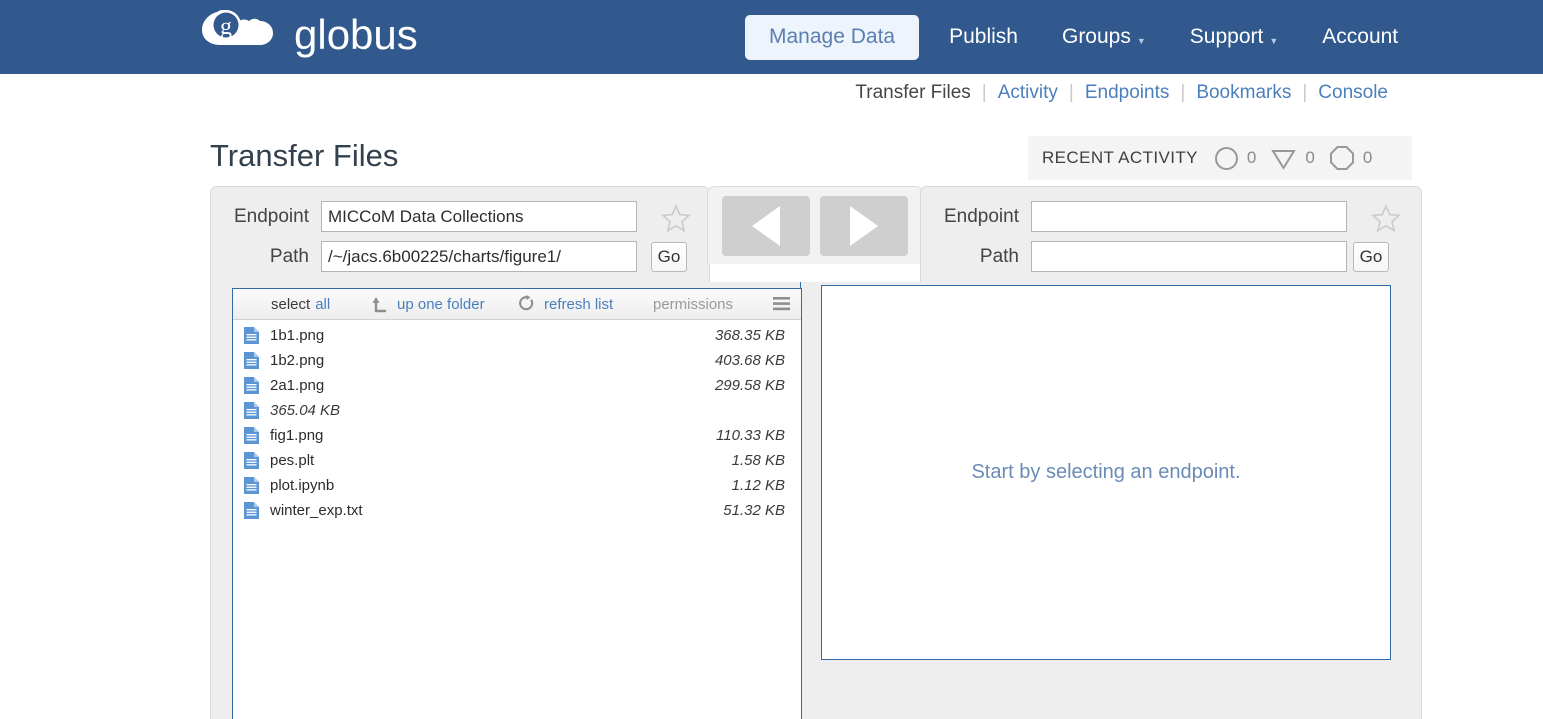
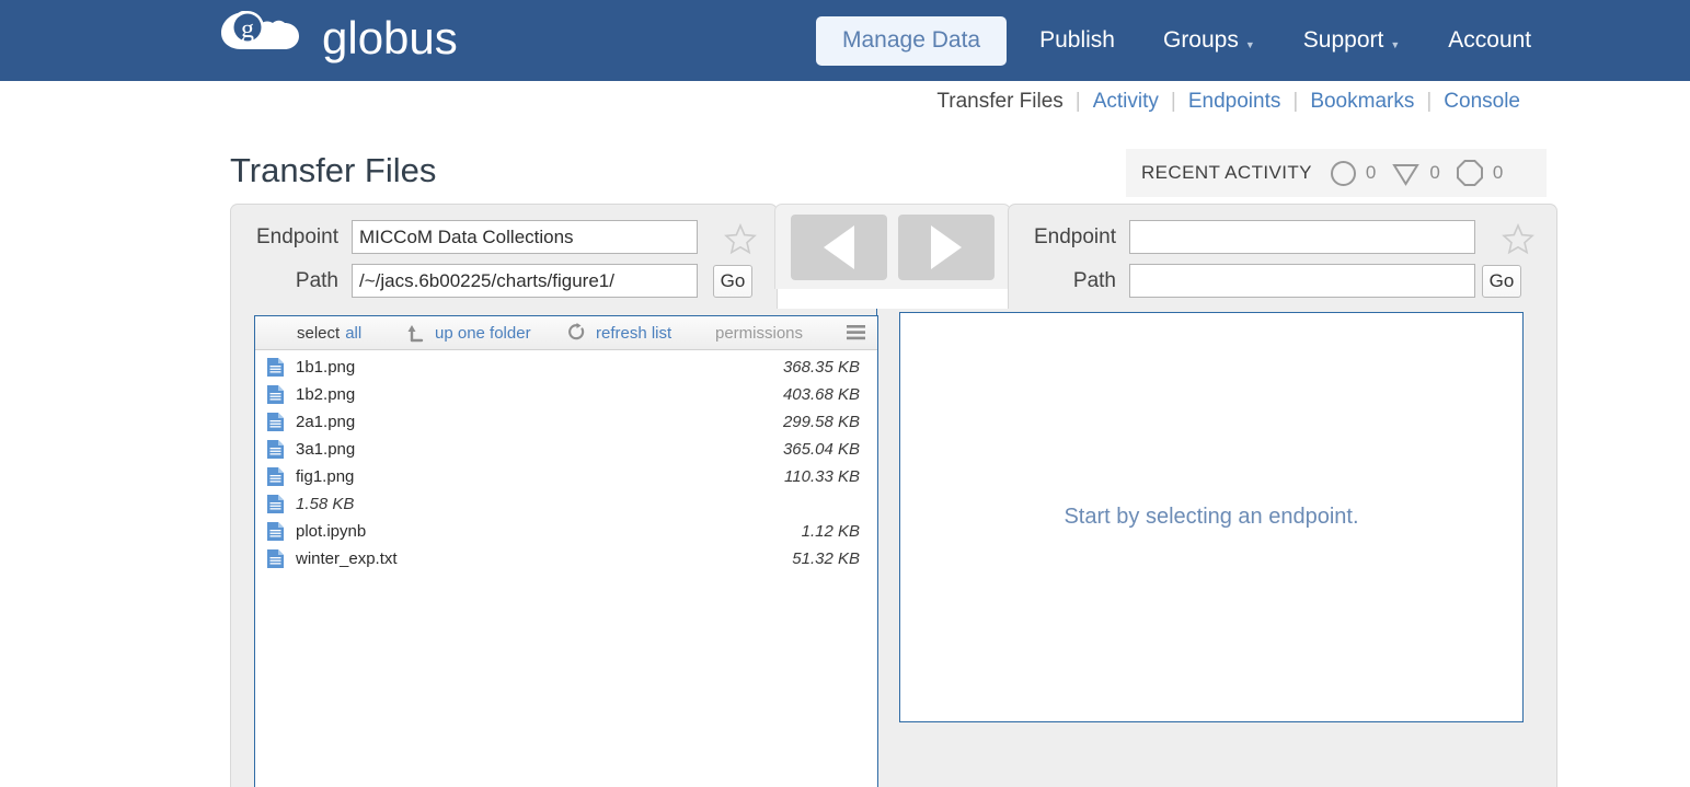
  g
  globus
  Manage Data
  Publish
  Groups
  ▼
  Support
  ▼
  Account
  Transfer Files
  |
  Activity
  |
  Endpoints
  |
  Bookmarks
  |
  Console
  Transfer Files
  RECENT ACTIVITY
  0
  0
  0
  Endpoint
  MICCoM Data Collections
  Path
  /~/jacs.6b00225/charts/figure1/
  Go
  Endpoint
  Path
  Go
  select
  all
  up one folder
  refresh list
  permissions
  1b1.png
  368.35 KB
  1b2.png
  403.68 KB
  2a1.png
  299.58 KB
+ 3a1.png
  365.04 KB
  fig1.png
  110.33 KB
- pes.plt
  1.58 KB
  plot.ipynb
  1.12 KB
  winter_exp.txt
  51.32 KB
  Start by selecting an endpoint.
